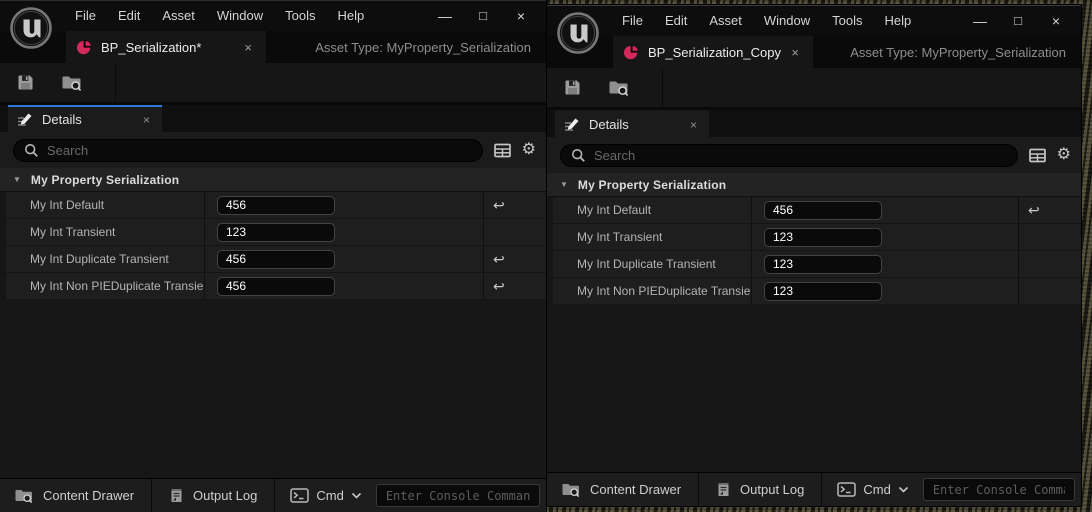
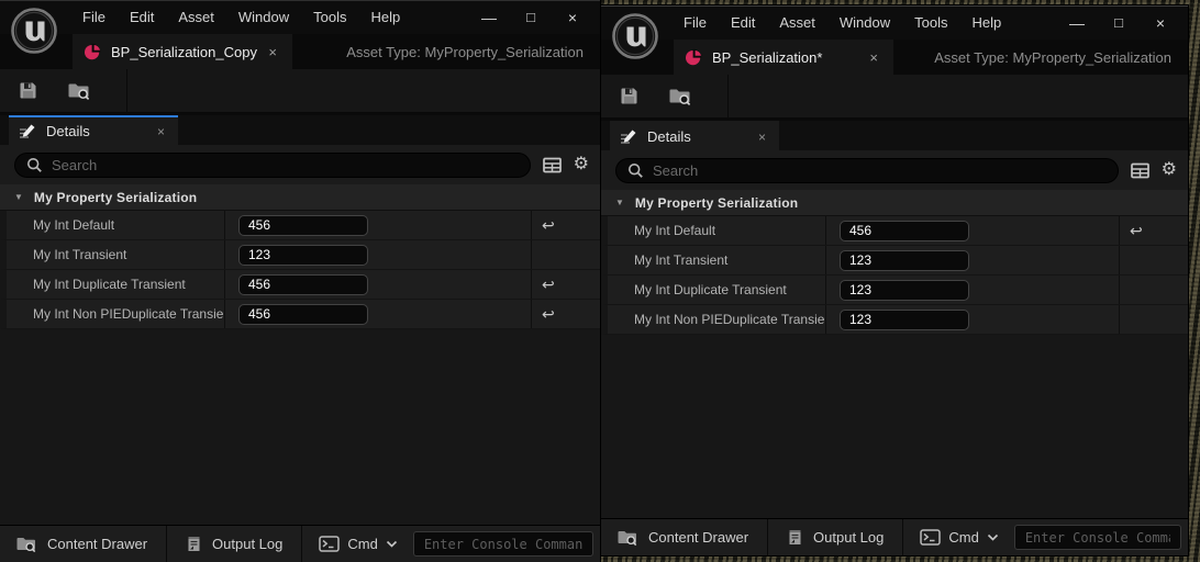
  File
  Edit
  Asset
  Window
  Tools
  Help
  —
  □
  ×
- BP_Serialization*
+ BP_Serialization_Copy
  ×
  Asset Type: MyProperty_Serialization
  Details
  ×
  Search
  ⚙
  ▼
  My Property Serialization
  My Int Default
  456
  ↩
  My Int Transient
  123
  My Int Duplicate Transient
  456
  ↩
  My Int Non PIEDuplicate Transie
  456
  ↩
  Content Drawer
  Output Log
  Cmd
  Enter Console Comman
  File
  Edit
  Asset
  Window
  Tools
  Help
  —
  □
  ×
- BP_Serialization_Copy
+ BP_Serialization*
  ×
  Asset Type: MyProperty_Serialization
  Details
  ×
  Search
  ⚙
  ▼
  My Property Serialization
  My Int Default
  456
  ↩
  My Int Transient
  123
  My Int Duplicate Transient
  123
  My Int Non PIEDuplicate Transie
  123
  Content Drawer
  Output Log
  Cmd
  Enter Console Comm
